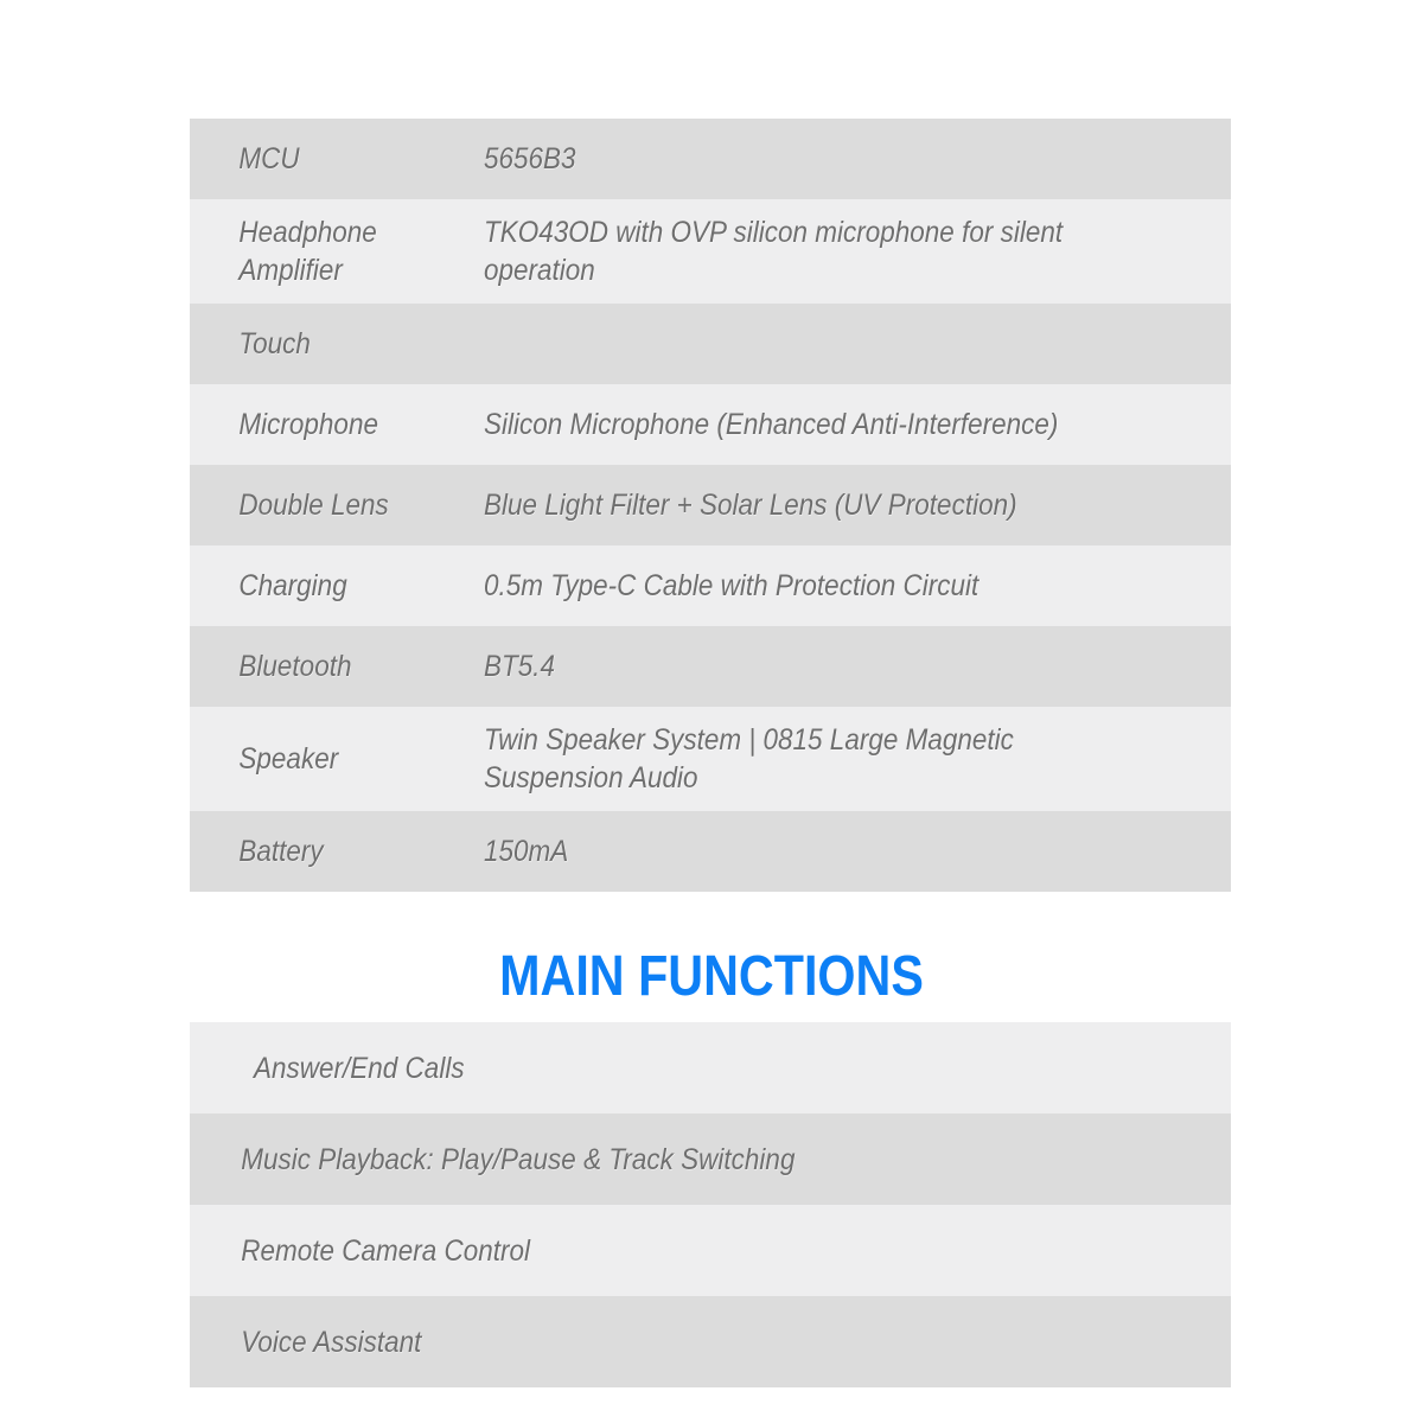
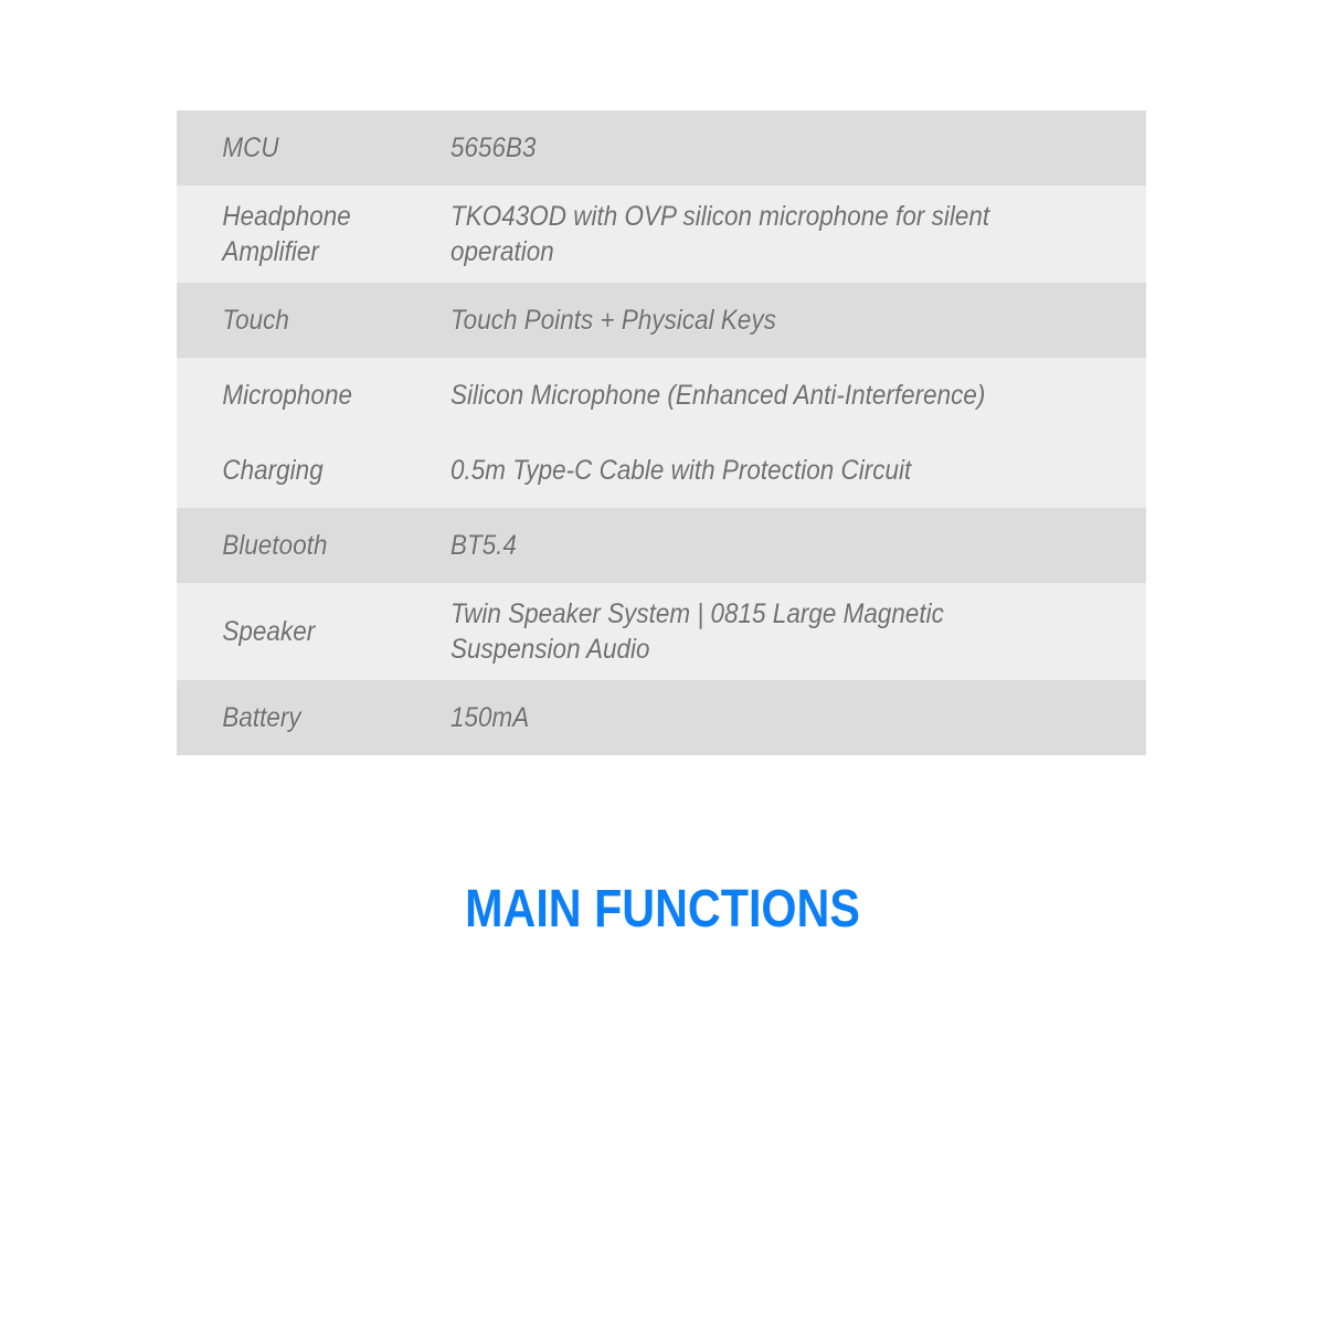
  MCU
  5656B3
  Headphone Amplifier
  TKO43OD with OVP silicon microphone for silent operation
  Touch
+ Touch Points + Physical Keys
  Microphone
  Silicon Microphone (Enhanced Anti-Interference)
- Double Lens
- Blue Light Filter + Solar Lens (UV Protection)
  Charging
  0.5m Type-C Cable with Protection Circuit
  Bluetooth
  BT5.4
  Speaker
  Twin Speaker System | 0815 Large Magnetic Suspension Audio
  Battery
  150mA
  MAIN FUNCTIONS
- Answer/End Calls
- Music Playback: Play/Pause & Track Switching
- Remote Camera Control
- Voice Assistant
